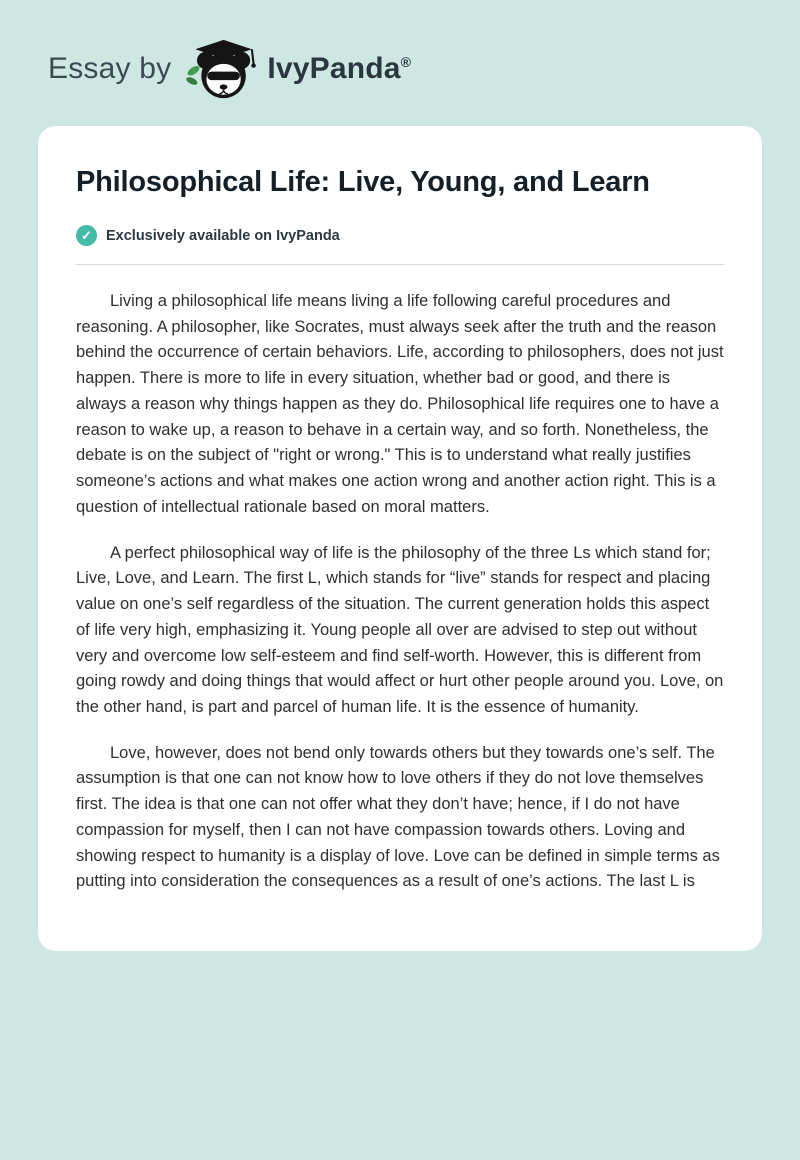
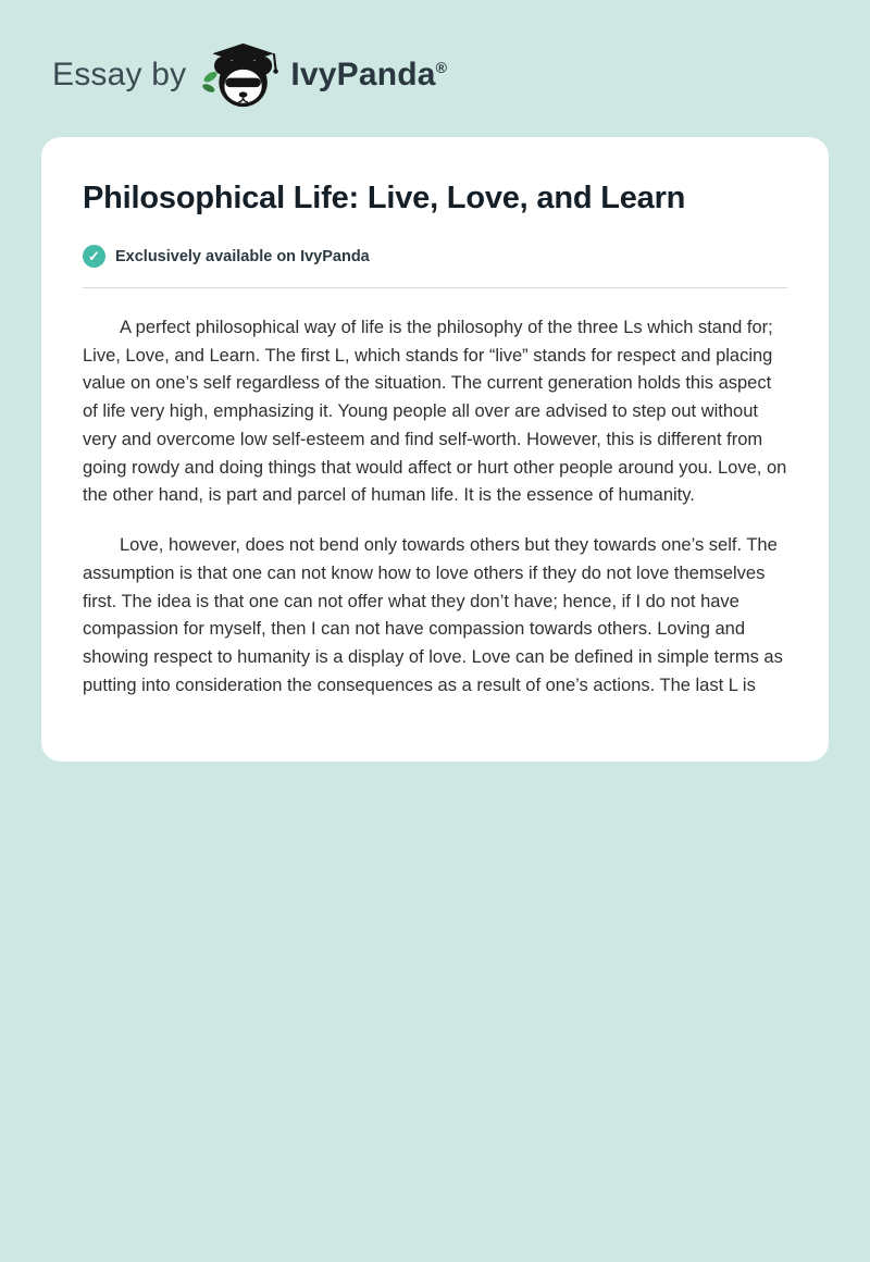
  Essay by
  IvyPanda®
- Philosophical Life: Live, Young, and Learn
+ Philosophical Life: Live, Love, and Learn
  ✓
  Exclusively available on IvyPanda
- Living a philosophical life means living a life following careful procedures and reasoning. A philosopher, like Socrates, must always seek after the truth and the reason behind the occurrence of certain behaviors. Life, according to philosophers, does not just happen. There is more to life in every situation, whether bad or good, and there is always a reason why things happen as they do. Philosophical life requires one to have a reason to wake up, a reason to behave in a certain way, and so forth. Nonetheless, the debate is on the subject of "right or wrong." This is to understand what really justifies someone’s actions and what makes one action wrong and another action right. This is a question of intellectual rationale based on moral matters.
  A perfect philosophical way of life is the philosophy of the three Ls which stand for; Live, Love, and Learn. The first L, which stands for “live” stands for respect and placing value on one’s self regardless of the situation. The current generation holds this aspect of life very high, emphasizing it. Young people all over are advised to step out without very and overcome low self-esteem and find self-worth. However, this is different from going rowdy and doing things that would affect or hurt other people around you. Love, on the other hand, is part and parcel of human life. It is the essence of humanity.
  Love, however, does not bend only towards others but they towards one’s self. The assumption is that one can not know how to love others if they do not love themselves first. The idea is that one can not offer what they don’t have; hence, if I do not have compassion for myself, then I can not have compassion towards others. Loving and showing respect to humanity is a display of love. Love can be defined in simple terms as putting into consideration the consequences as a result of one’s actions. The last L is
